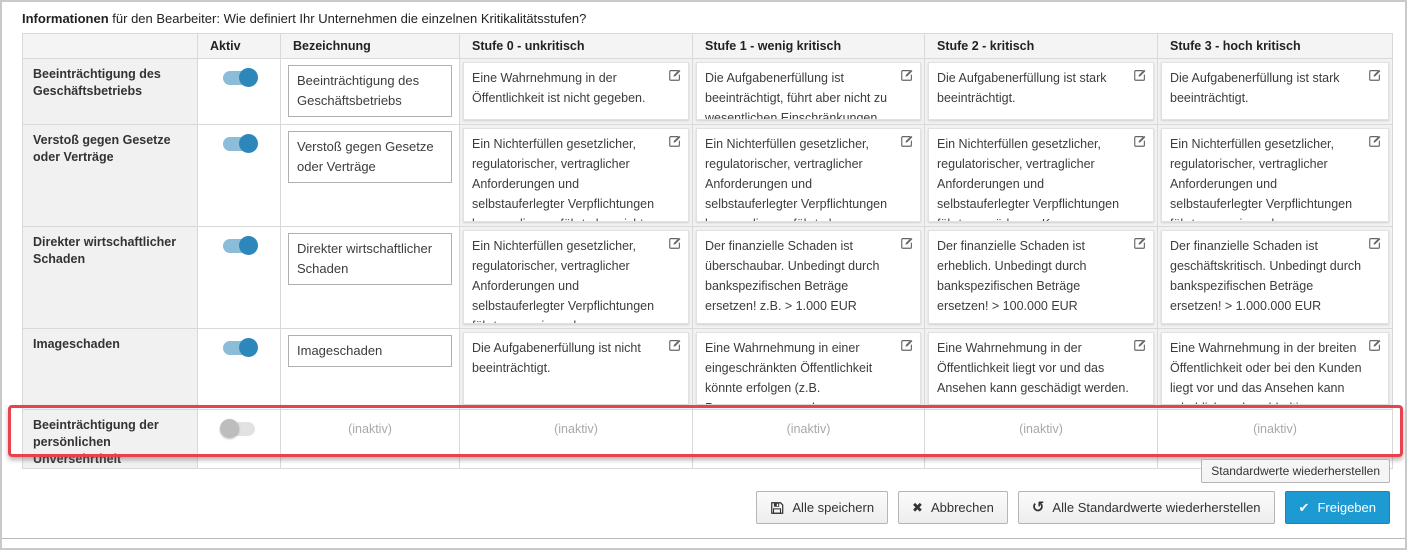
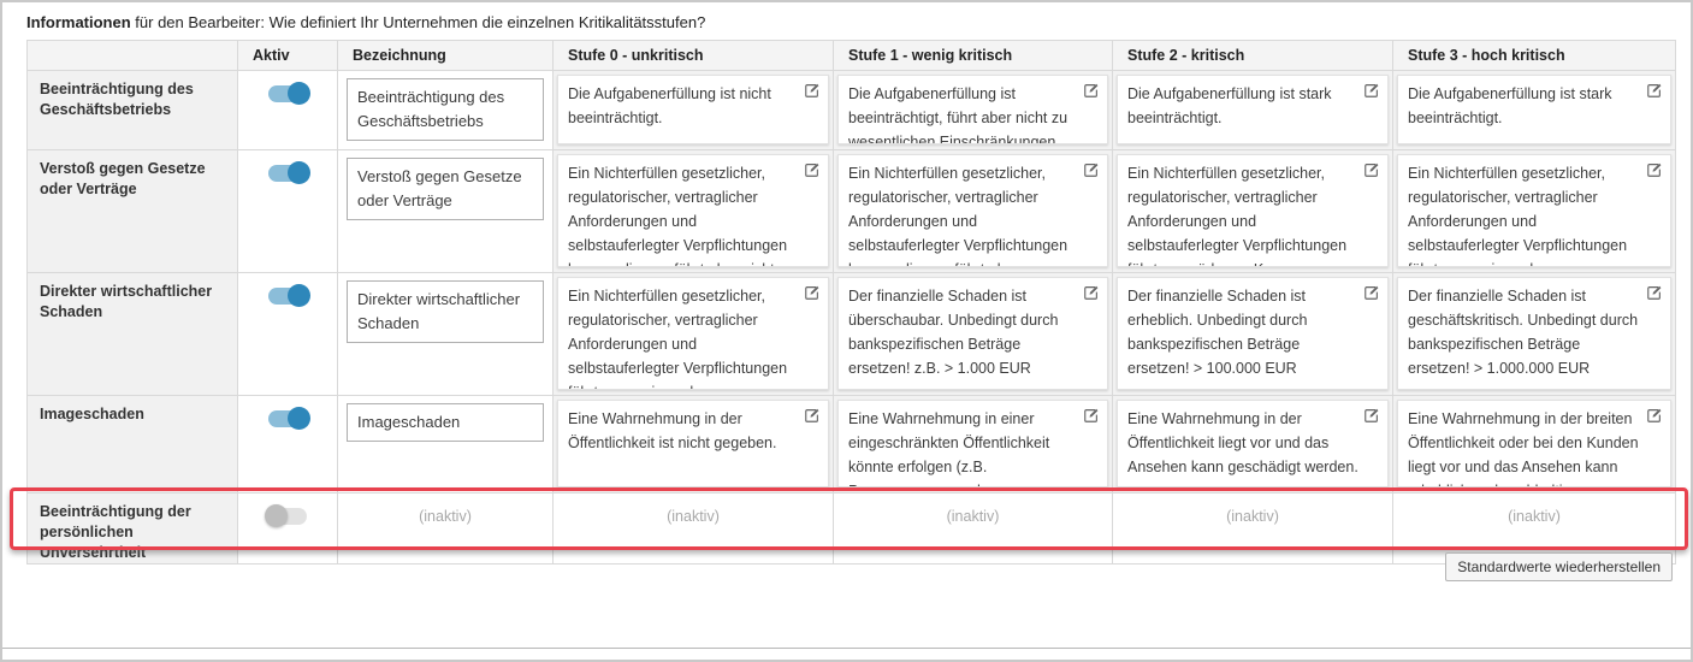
  Informationen für den Bearbeiter: Wie definiert Ihr Unternehmen die einzelnen Kritikalitätsstufen?
  	Aktiv	Bezeichnung	Stufe 0 - unkritisch	Stufe 1 - wenig kritisch	Stufe 2 - kritisch	Stufe 3 - hoch kritisch
- Beeinträchtigung des Geschäftsbetriebs		Beeinträchtigung des Geschäftsbetriebs	Eine Wahrnehmung in der Öffentlichkeit ist nicht gegeben.	Die Aufgabenerfüllung ist beeinträchtigt, führt aber nicht zu wesentlichen Einschränkungen.	Die Aufgabenerfüllung ist stark beeinträchtigt.	Die Aufgabenerfüllung ist stark beeinträchtigt.
+ Beeinträchtigung des Geschäftsbetriebs		Beeinträchtigung des Geschäftsbetriebs	Die Aufgabenerfüllung ist nicht beeinträchtigt.	Die Aufgabenerfüllung ist beeinträchtigt, führt aber nicht zu wesentlichen Einschränkungen.	Die Aufgabenerfüllung ist stark beeinträchtigt.	Die Aufgabenerfüllung ist stark beeinträchtigt.
  Verstoß gegen Gesetze oder Verträge		Verstoß gegen Gesetze oder Verträge	Ein Nichterfüllen gesetzlicher, regulatorischer, vertraglicher Anforderungen und selbstauferlegter Verpflichtungen	Ein Nichterfüllen gesetzlicher, regulatorischer, vertraglicher Anforderungen und selbstauferlegter Verpflichtungen	Ein Nichterfüllen gesetzlicher, regulatorischer, vertraglicher Anforderungen und selbstauferlegter Verpflichtungen	Ein Nichterfüllen gesetzlicher, regulatorischer, vertraglicher Anforderungen und selbstauferlegter Verpflichtungen
  Direkter wirtschaftlicher Schaden		Direkter wirtschaftlicher Schaden	Ein Nichterfüllen gesetzlicher, regulatorischer, vertraglicher Anforderungen und selbstauferlegter Verpflichtungen	Der finanzielle Schaden ist überschaubar. Unbedingt durch bankspezifischen Beträge ersetzen! z.B. > 1.000 EUR	Der finanzielle Schaden ist erheblich. Unbedingt durch bankspezifischen Beträge ersetzen! > 100.000 EUR	Der finanzielle Schaden ist geschäftskritisch. Unbedingt durch bankspezifischen Beträge ersetzen! > 1.000.000 EUR
- Imageschaden		Imageschaden	Die Aufgabenerfüllung ist nicht beeinträchtigt.	Eine Wahrnehmung in einer eingeschränkten Öffentlichkeit könnte erfolgen (z.B.	Eine Wahrnehmung in der Öffentlichkeit liegt vor und das Ansehen kann geschädigt werden.	Eine Wahrnehmung in der breiten Öffentlichkeit oder bei den Kunden liegt vor und das Ansehen kann
+ Imageschaden		Imageschaden	Eine Wahrnehmung in der Öffentlichkeit ist nicht gegeben.	Eine Wahrnehmung in einer eingeschränkten Öffentlichkeit könnte erfolgen (z.B.	Eine Wahrnehmung in der Öffentlichkeit liegt vor und das Ansehen kann geschädigt werden.	Eine Wahrnehmung in der breiten Öffentlichkeit oder bei den Kunden liegt vor und das Ansehen kann
  Beeinträchtigung der persönlichen Unversehrtheit		(inaktiv)	(inaktiv)	(inaktiv)	(inaktiv)	(inaktiv)
  Standardwerte wiederherstellen
- Alle speichern
- ✖
- Abbrechen
- ↺
- Alle Standardwerte wiederherstellen
- ✔
- Freigeben
